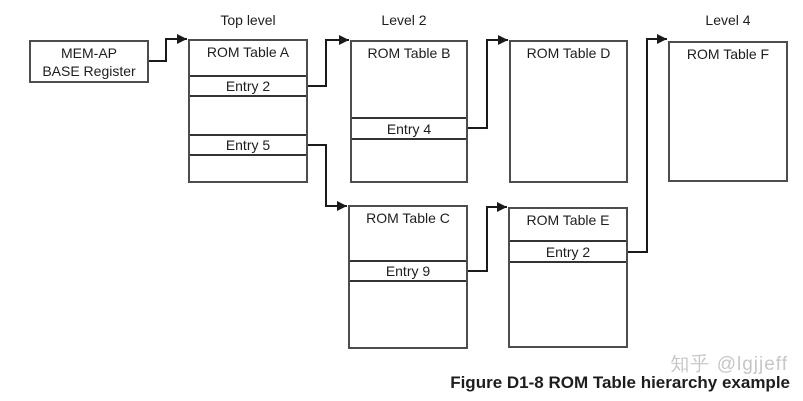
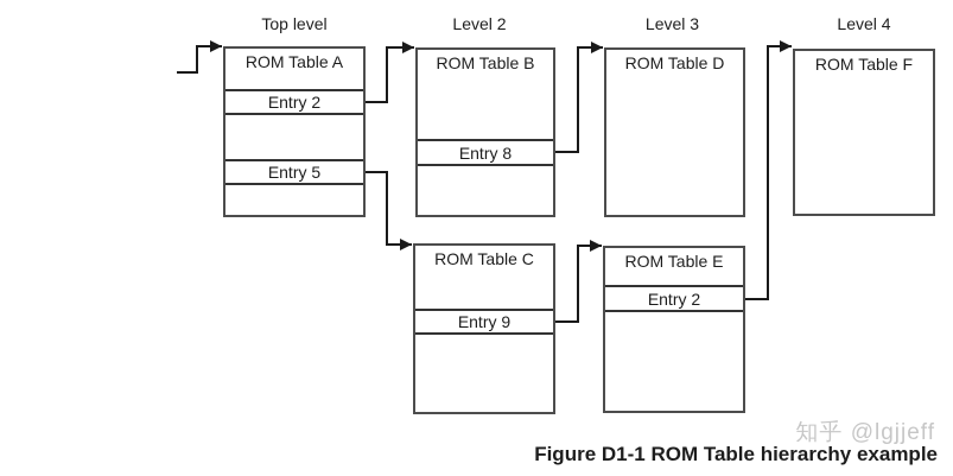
  Top level
  Level 2
+ Level 3
  Level 4
- MEM-AP
- BASE Register
  ROM Table A
  Entry 2
  Entry 5
  ROM Table B
- Entry 4
+ Entry 8
  ROM Table C
  Entry 9
  ROM Table D
  ROM Table E
  Entry 2
  ROM Table F
  知乎 @lgjjeff
- Figure D1-8 ROM Table hierarchy example
+ Figure D1-1 ROM Table hierarchy example
